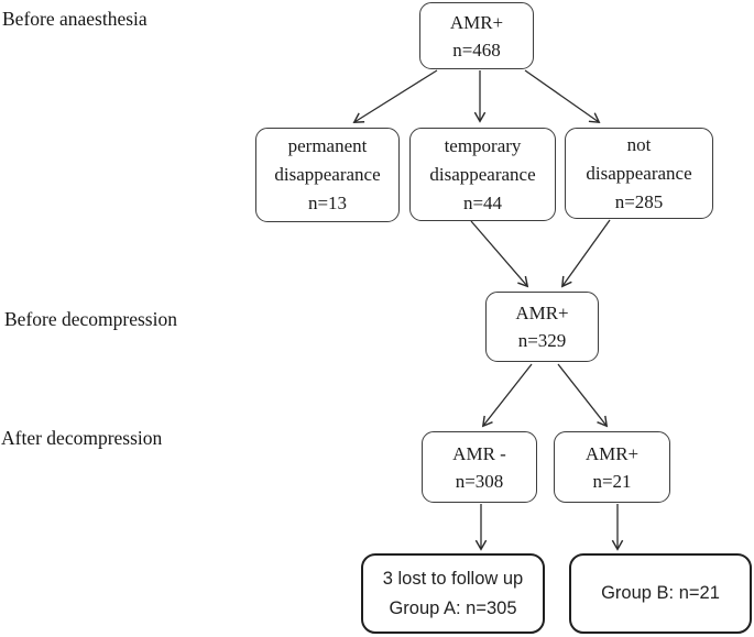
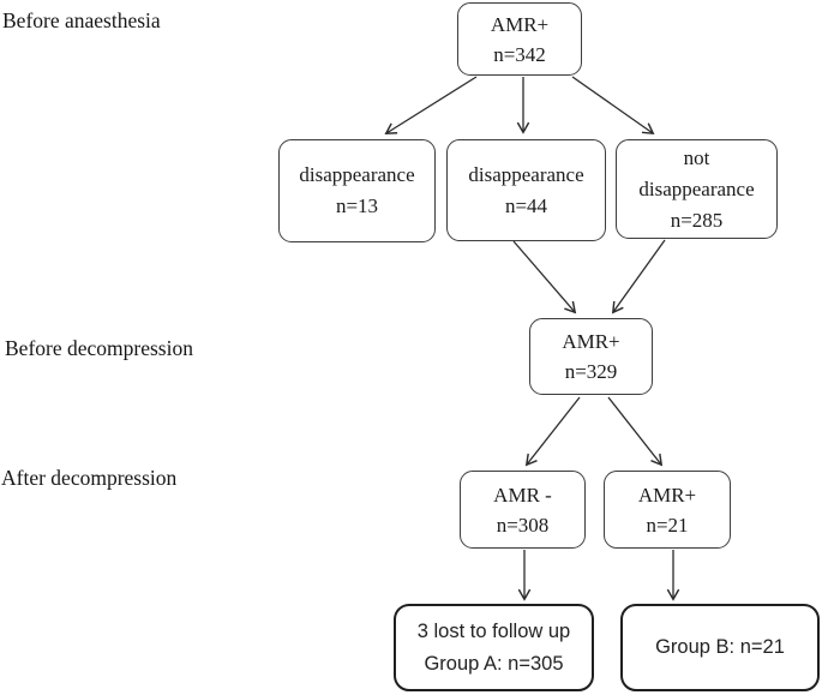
  Before anaesthesia
  Before decompression
  After decompression
  AMR+
- n=468
+ n=342
- permanent
  disappearance
  n=13
- temporary
  disappearance
  n=44
  not
  disappearance
  n=285
  AMR+
  n=329
  AMR -
  n=308
  AMR+
  n=21
  3 lost to follow up
  Group A: n=305
  Group B: n=21
